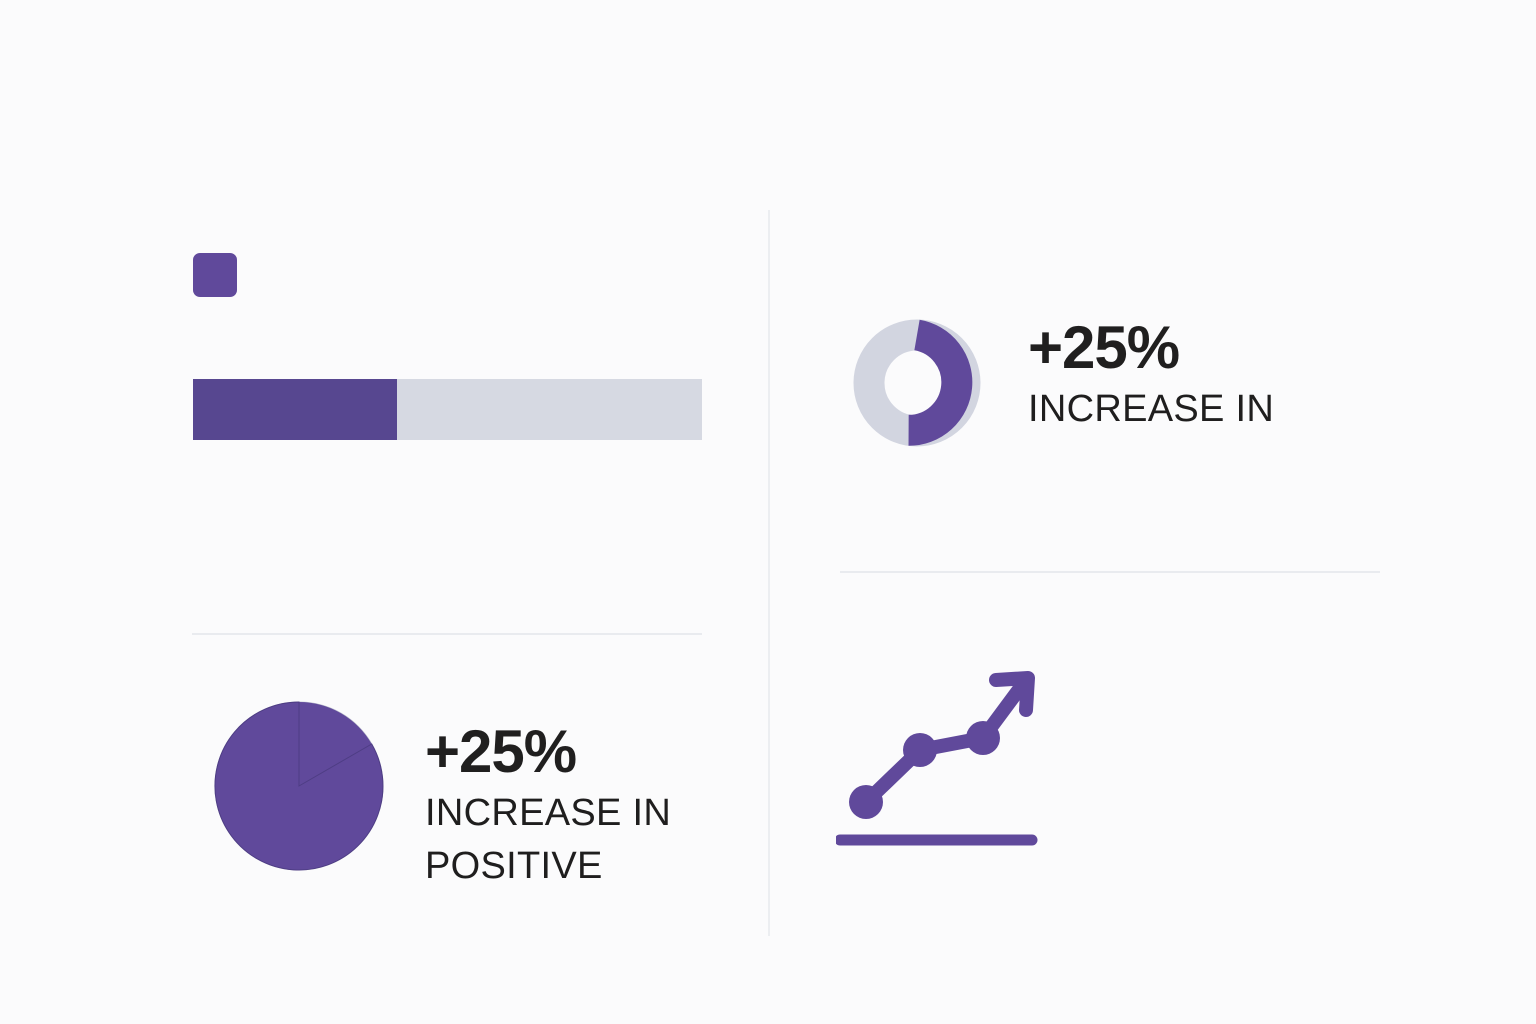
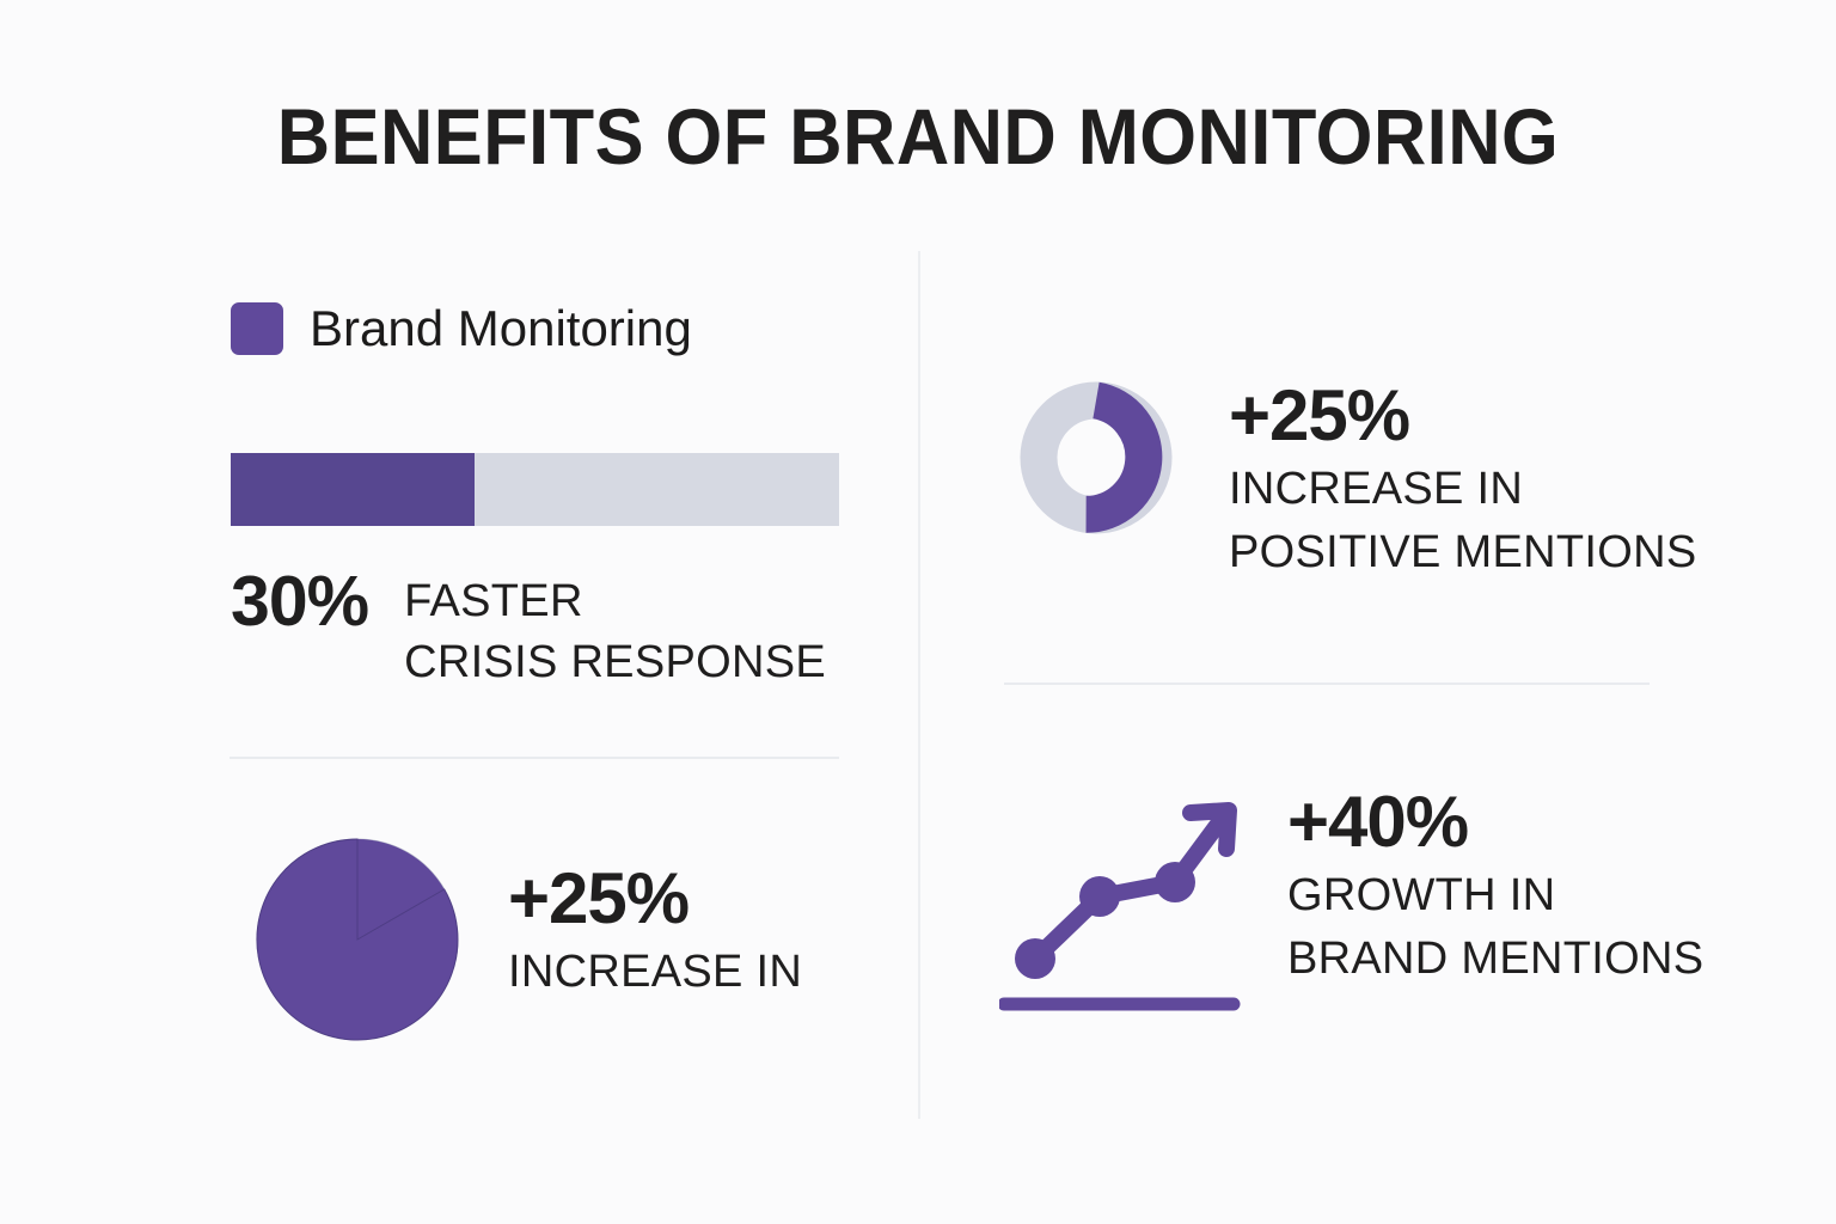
+ BENEFITS OF BRAND MONITORING
+ Brand Monitoring
+ 30%
+ FASTER
+ CRISIS RESPONSE
  +25%
  INCREASE IN
- POSITIVE
  +25%
  INCREASE IN
+ POSITIVE MENTIONS
+ +40%
+ GROWTH IN
+ BRAND MENTIONS
